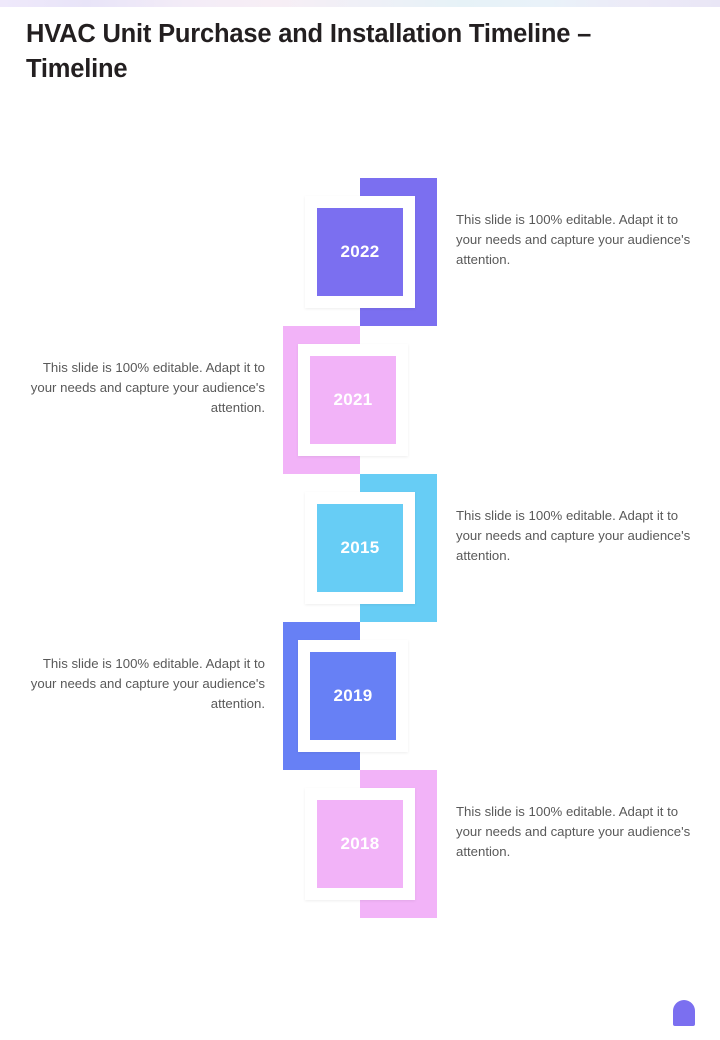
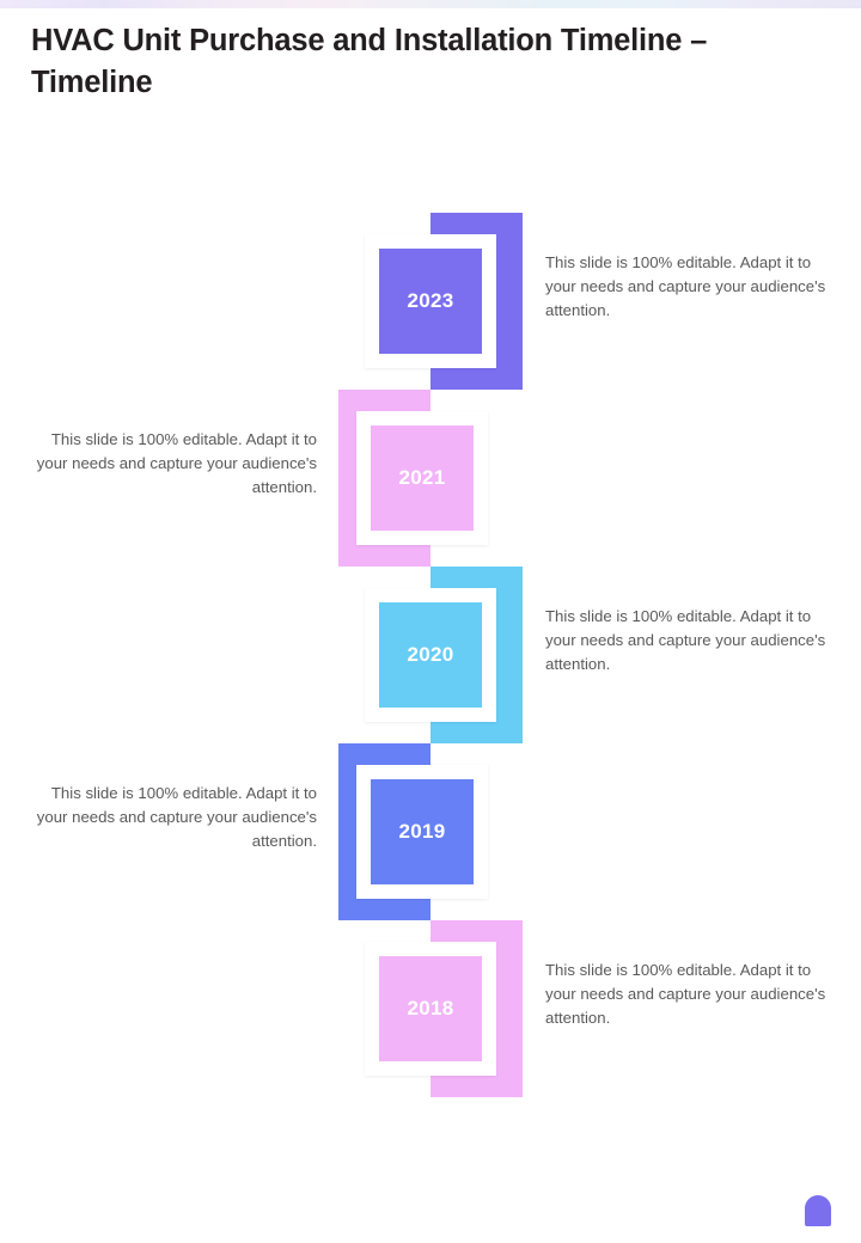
  HVAC Unit Purchase and Installation Timeline – Timeline
- 2022
+ 2023
  This slide is 100% editable. Adapt it to your needs and capture your audience's attention.
  2021
  This slide is 100% editable. Adapt it to your needs and capture your audience's attention.
- 2015
+ 2020
  This slide is 100% editable. Adapt it to your needs and capture your audience's attention.
  2019
  This slide is 100% editable. Adapt it to your needs and capture your audience's attention.
  2018
  This slide is 100% editable. Adapt it to your needs and capture your audience's attention.
